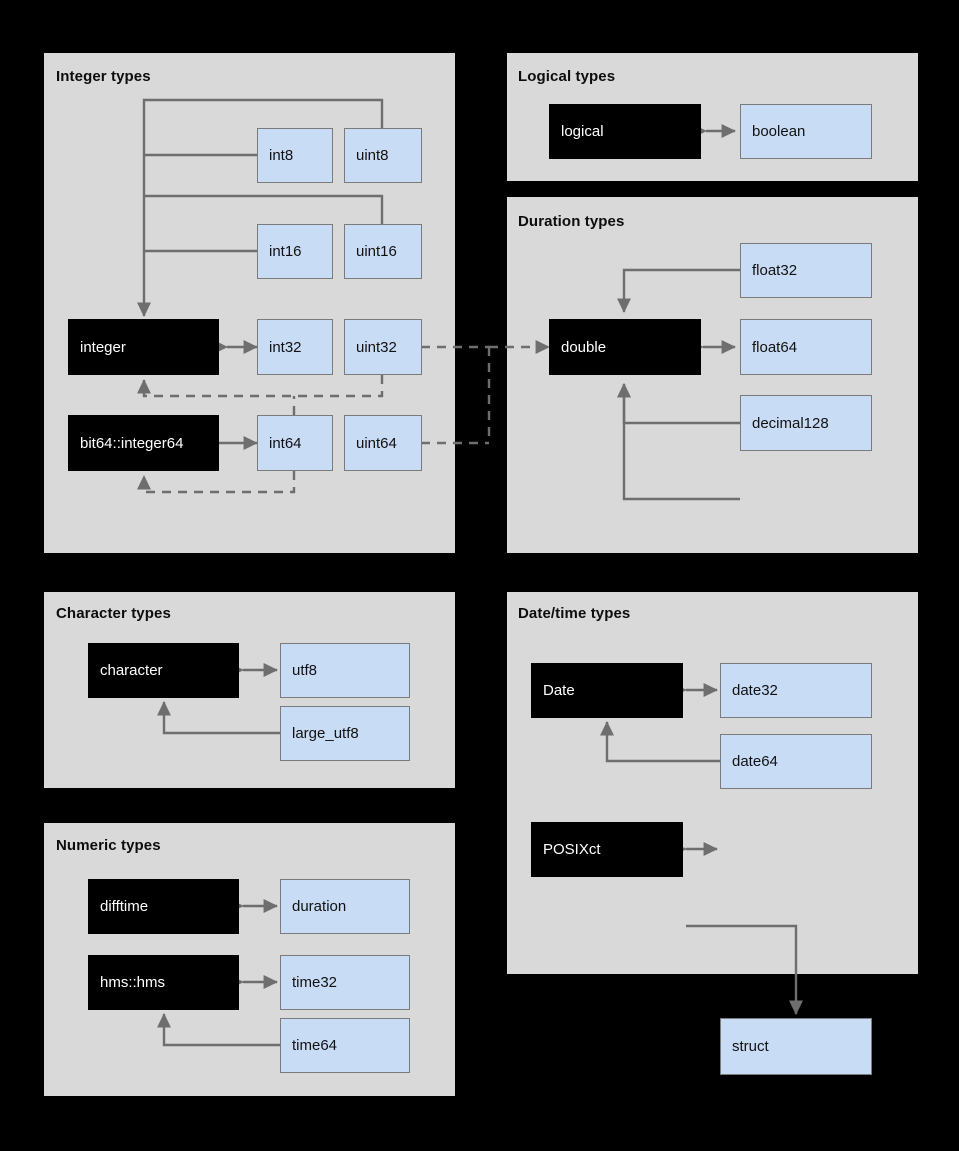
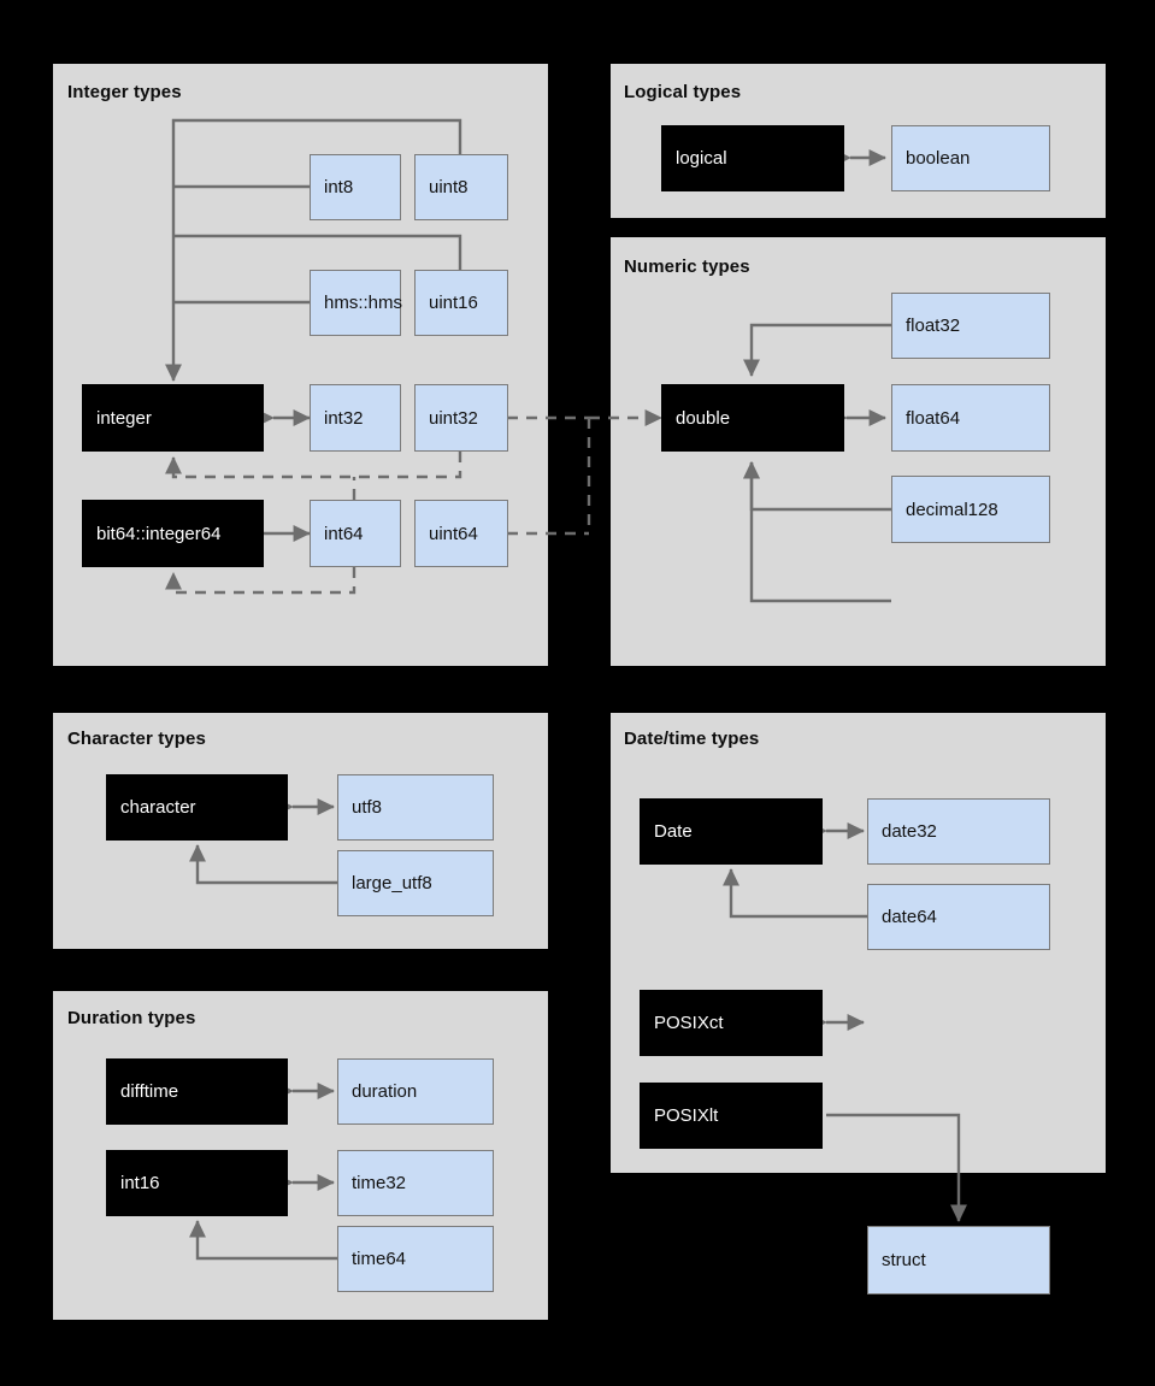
  Integer types
  Logical types
- Duration types
+ Numeric types
  Character types
- Numeric types
+ Duration types
  Date/time types
  int8
  uint8
- int16
+ hms::hms
  uint16
  integer
  int32
  uint32
  bit64::integer64
  int64
  uint64
  logical
  boolean
  float32
  double
  float64
  decimal128
  character
  utf8
  large_utf8
  difftime
  duration
- hms::hms
+ int16
  time32
  time64
  Date
  date32
  date64
  POSIXct
+ POSIXlt
  struct
